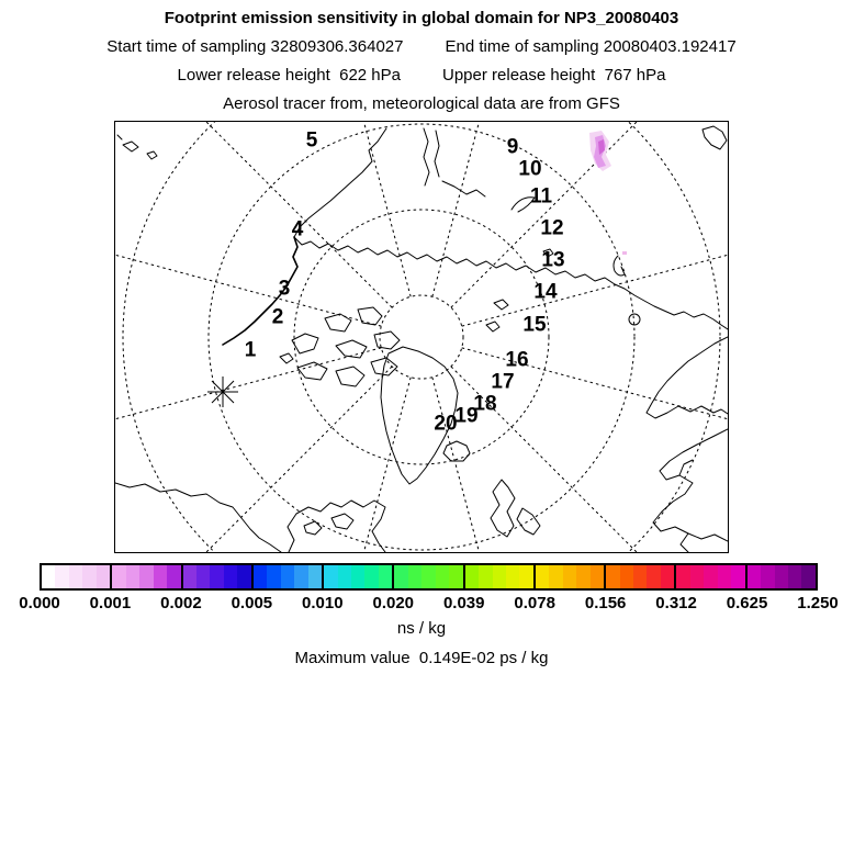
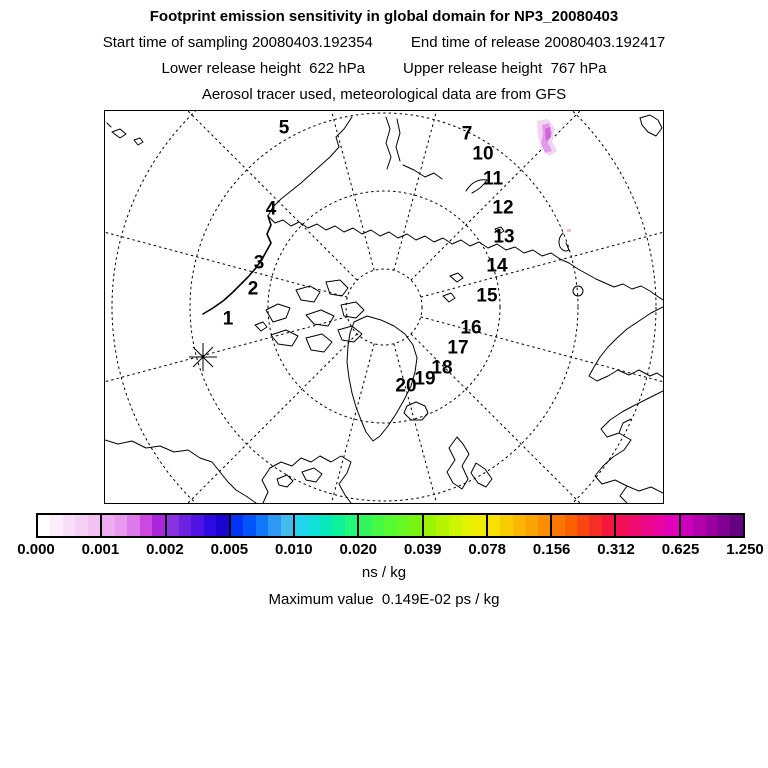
  Footprint emission sensitivity in global domain for NP3_20080403
- Start time of sampling 32809306.364027
+ Start time of sampling 20080403.192354
- End time of sampling 20080403.192417
+ End time of release 20080403.192417
  Lower release height 622 hPa
  Upper release height 767 hPa
- Aerosol tracer from, meteorological data are from GFS
+ Aerosol tracer used, meteorological data are from GFS
  1
  2
  3
  4
  5
- 9
+ 7
  10
  11
  12
  13
  14
  15
  16
  17
  18
  19
  20
  0.000
  0.001
  0.002
  0.005
  0.010
  0.020
  0.039
  0.078
  0.156
  0.312
  0.625
  1.250
  ns / kg
  Maximum value 0.149E-02 ps / kg
